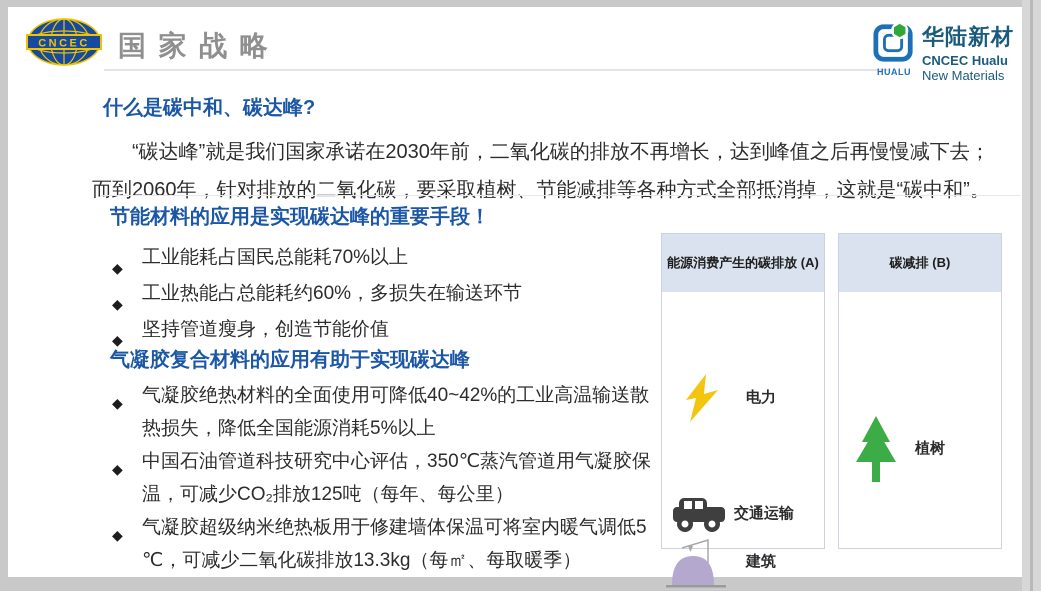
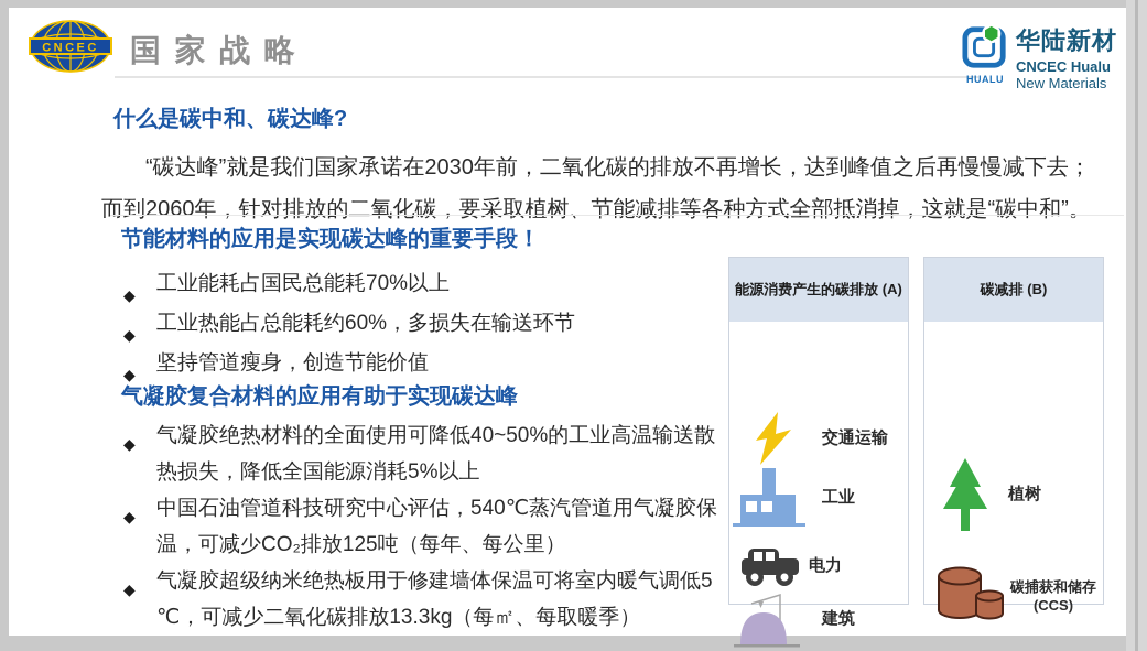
  CNCEC
  国家战略
  HUALU
  华陆新材
  CNCEC Hualu
  New Materials
  什么是碳中和、碳达峰?
  “碳达峰”就是我们国家承诺在2030年前，二氧化碳的排放不再增长，达到峰值之后再慢慢减下去；
  而到2060年，针对排放的二氧化碳，要采取植树、节能减排等各种方式全部抵消掉，这就是“碳中和”。
  节能材料的应用是实现碳达峰的重要手段！
  ◆
  工业能耗占国民总能耗70%以上
  ◆
  工业热能占总能耗约60%，多损失在输送环节
  ◆
  坚持管道瘦身，创造节能价值
  气凝胶复合材料的应用有助于实现碳达峰
  ◆
- 气凝胶绝热材料的全面使用可降低40~42%的工业高温输送散热损失，降低全国能源消耗5%以上
+ 气凝胶绝热材料的全面使用可降低40~50%的工业高温输送散热损失，降低全国能源消耗5%以上
  ◆
- 中国石油管道科技研究中心评估，350℃蒸汽管道用气凝胶保温，可减少CO₂排放125吨（每年、每公里）
+ 中国石油管道科技研究中心评估，540℃蒸汽管道用气凝胶保温，可减少CO₂排放125吨（每年、每公里）
  ◆
  气凝胶超级纳米绝热板用于修建墙体保温可将室内暖气调低5 ℃，可减少二氧化碳排放13.3kg（每㎡、每取暖季）
  能源消费产生的碳排放 (A)
- 电力
+ 交通运输
+ 工业
- 交通运输
+ 电力
  建筑
  碳减排 (B)
  植树
+ 碳捕获和储存
+ (CCS)
